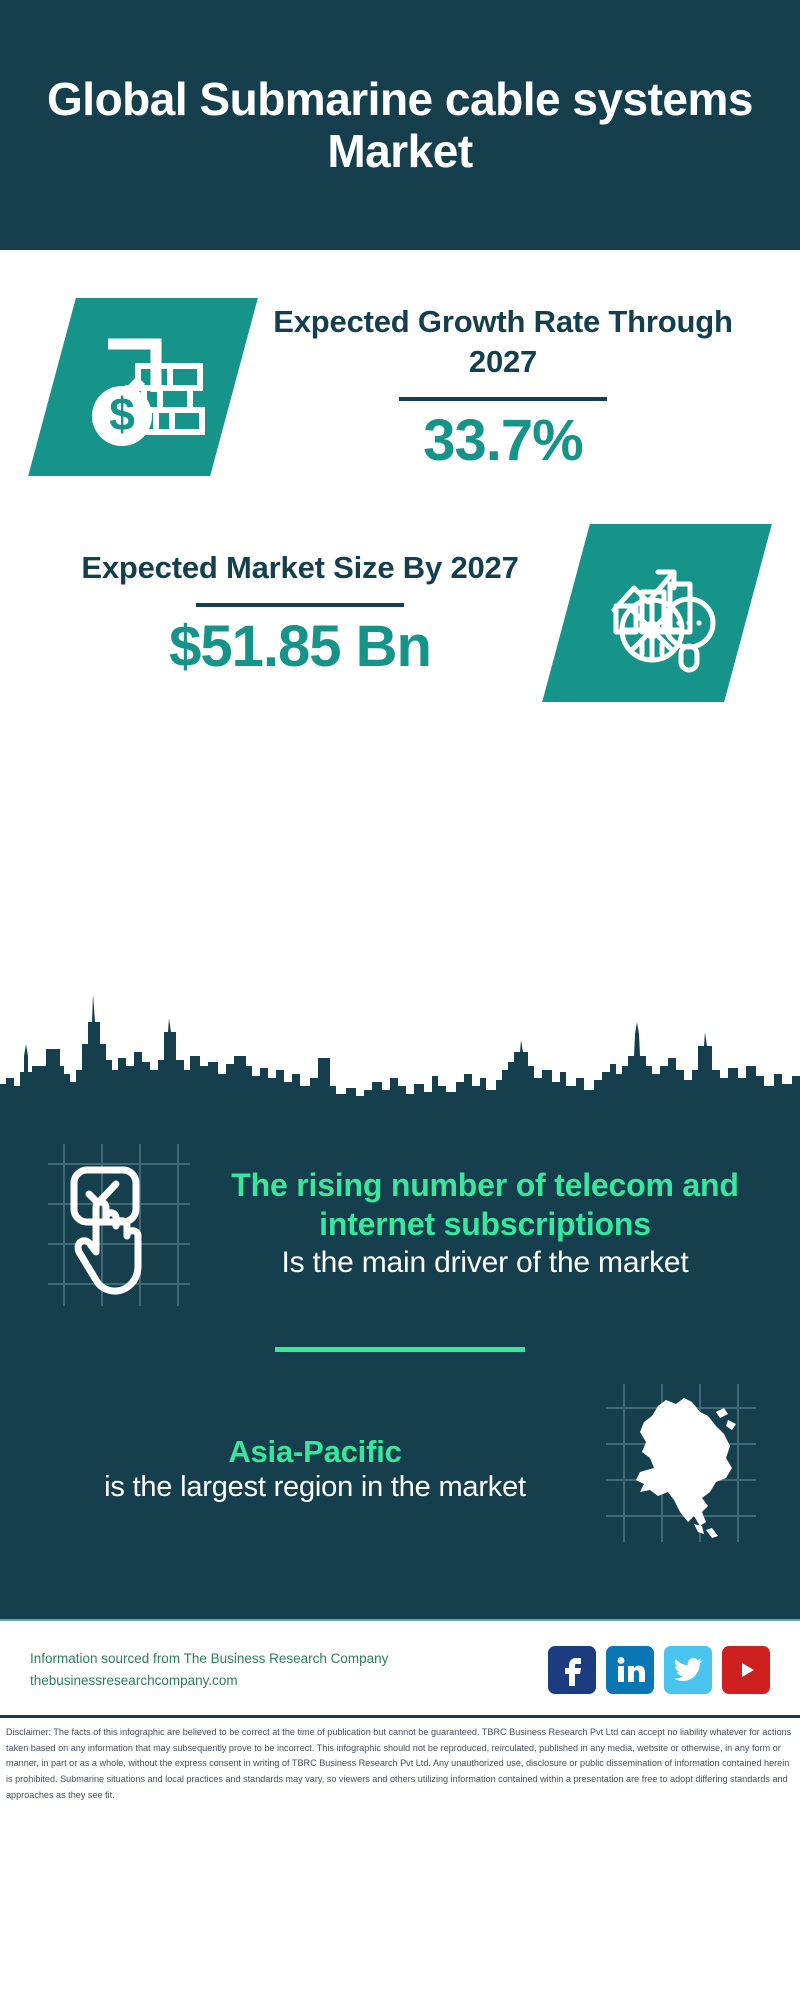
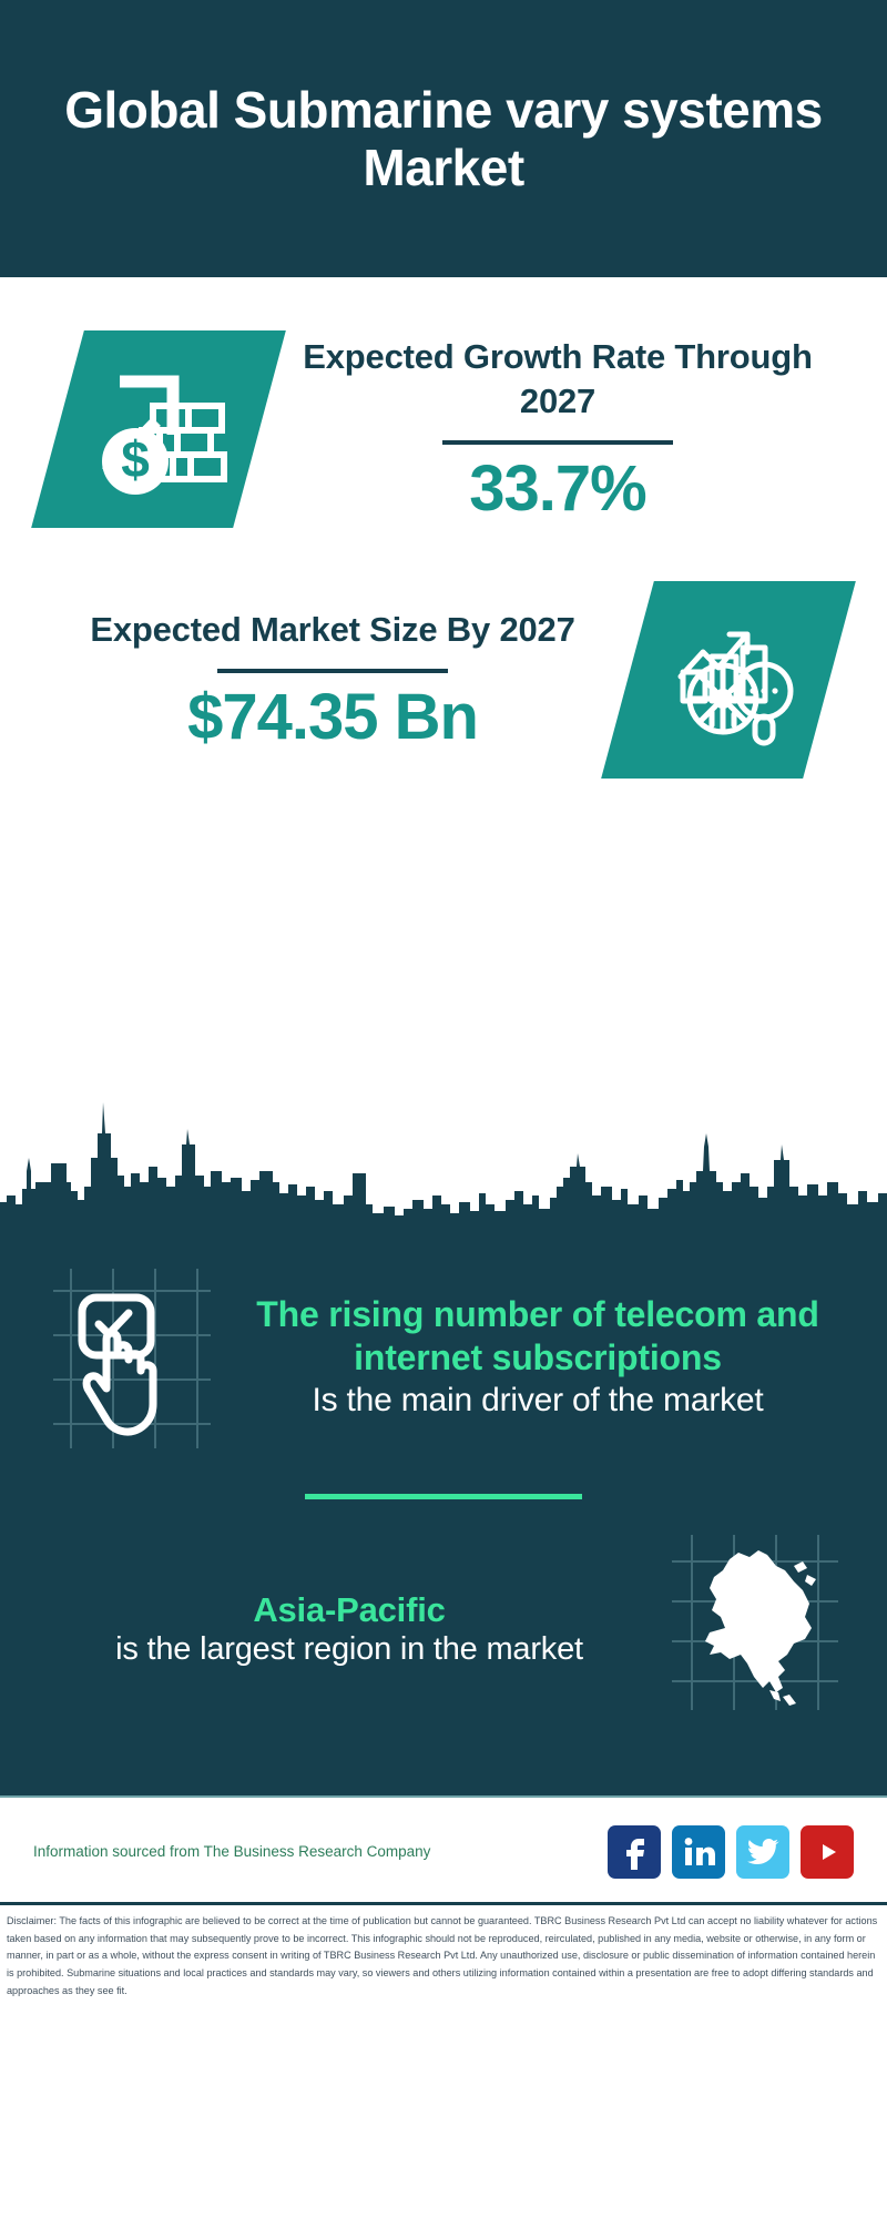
- Global Submarine cable systems Market
+ Global Submarine vary systems Market
  Expected Growth Rate Through 2027
  33.7%
  Expected Market Size By 2027
- $51.85 Bn
+ $74.35 Bn
  The rising number of telecom and internet subscriptions
  Is the main driver of the market
  Asia-Pacific
  is the largest region in the market
  Information sourced from The Business Research Company
- thebusinessresearchcompany.com
  Disclaimer: The facts of this infographic are believed to be correct at the time of publication but cannot be guaranteed. TBRC Business Research Pvt Ltd can accept no liability whatever for actions taken based on any information that may subsequently prove to be incorrect. This infographic should not be reproduced, reirculated, published in any media, website or otherwise, in any form or manner, in part or as a whole, without the express consent in writing of TBRC Business Research Pvt Ltd. Any unauthorized use, disclosure or public dissemination of information contained herein is prohibited. Submarine situations and local practices and standards may vary, so viewers and others utilizing information contained within a presentation are free to adopt differing standards and approaches as they see fit.
